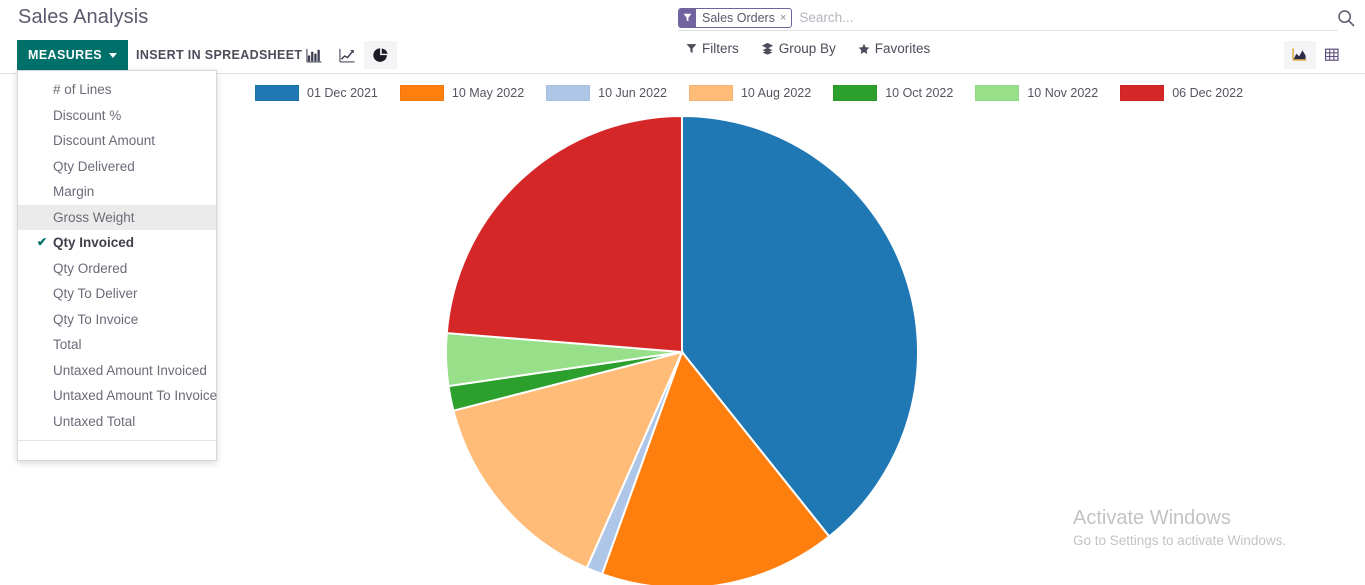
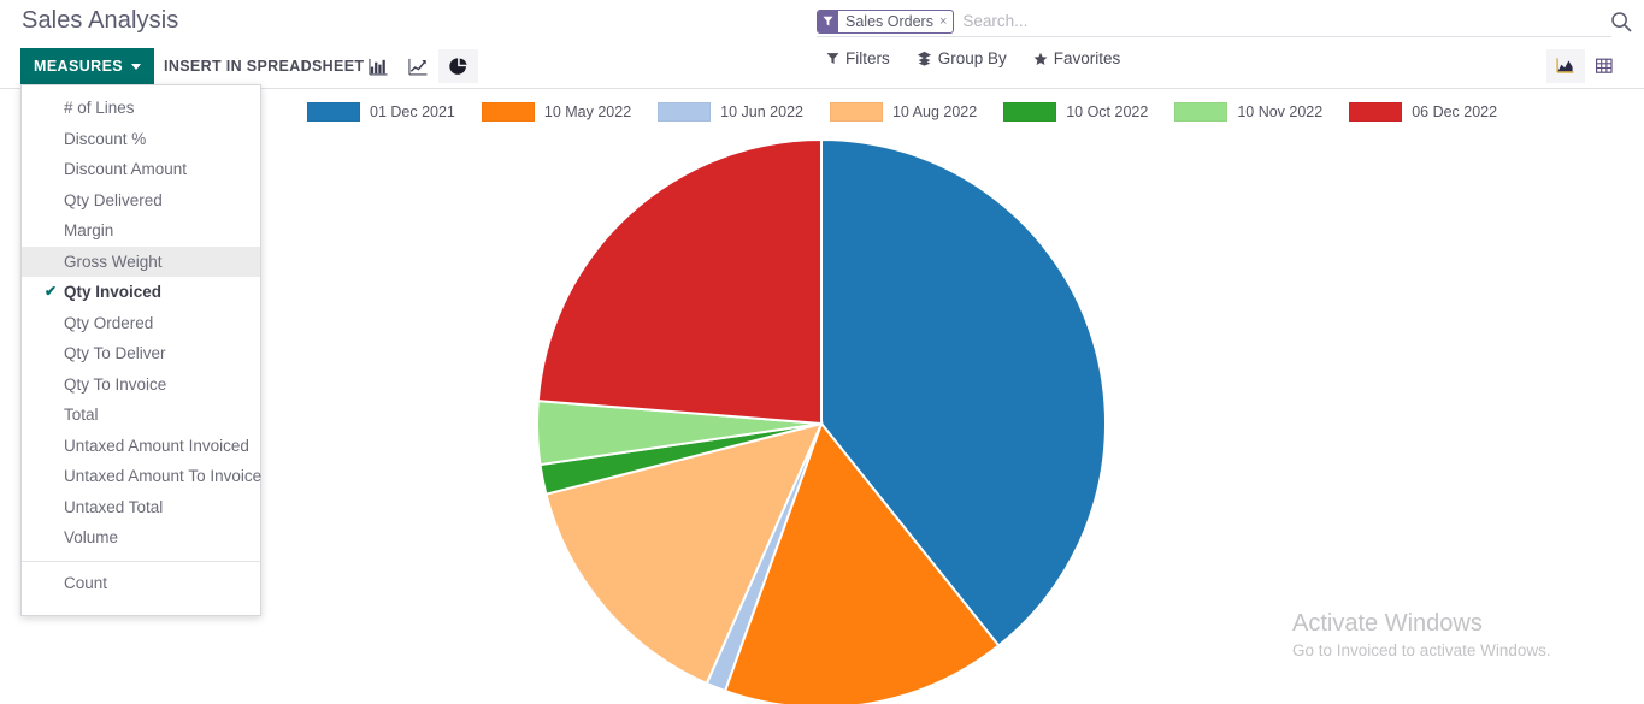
  Sales Analysis
  Sales Orders
  ×
  Search...
  MEASURES
  INSERT IN SPREADSHEET
  Filters
  Group By
  Favorites
  01 Dec 2021
  10 May 2022
  10 Jun 2022
  10 Aug 2022
  10 Oct 2022
  10 Nov 2022
  06 Dec 2022
  # of Lines
  Discount %
  Discount Amount
  Qty Delivered
  Margin
  Gross Weight
  ✔
  Qty Invoiced
  Qty Ordered
  Qty To Deliver
  Qty To Invoice
  Total
  Untaxed Amount Invoiced
  Untaxed Amount To Invoice
  Untaxed Total
+ Volume
+ Count
  Activate Windows
- Go to Settings to activate Windows.
+ Go to Invoiced to activate Windows.
